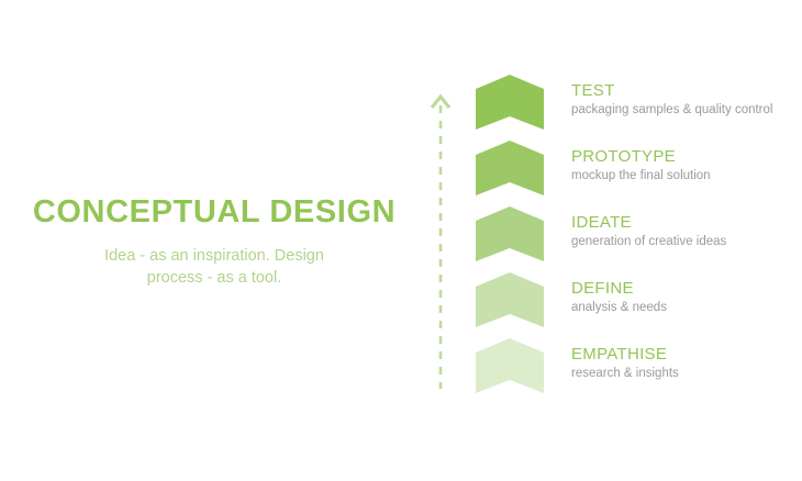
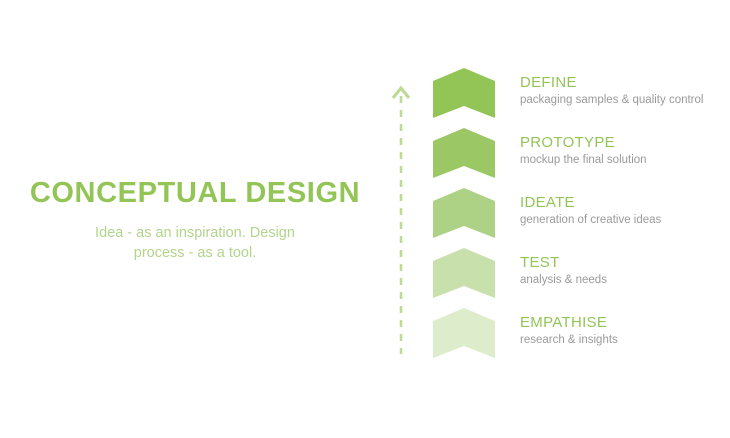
  CONCEPTUAL DESIGN
  Idea - as an inspiration. Design process - as a tool.
- TEST
+ DEFINE
  packaging samples & quality control
  PROTOTYPE
  mockup the final solution
  IDEATE
  generation of creative ideas
- DEFINE
+ TEST
  analysis & needs
  EMPATHISE
  research & insights
